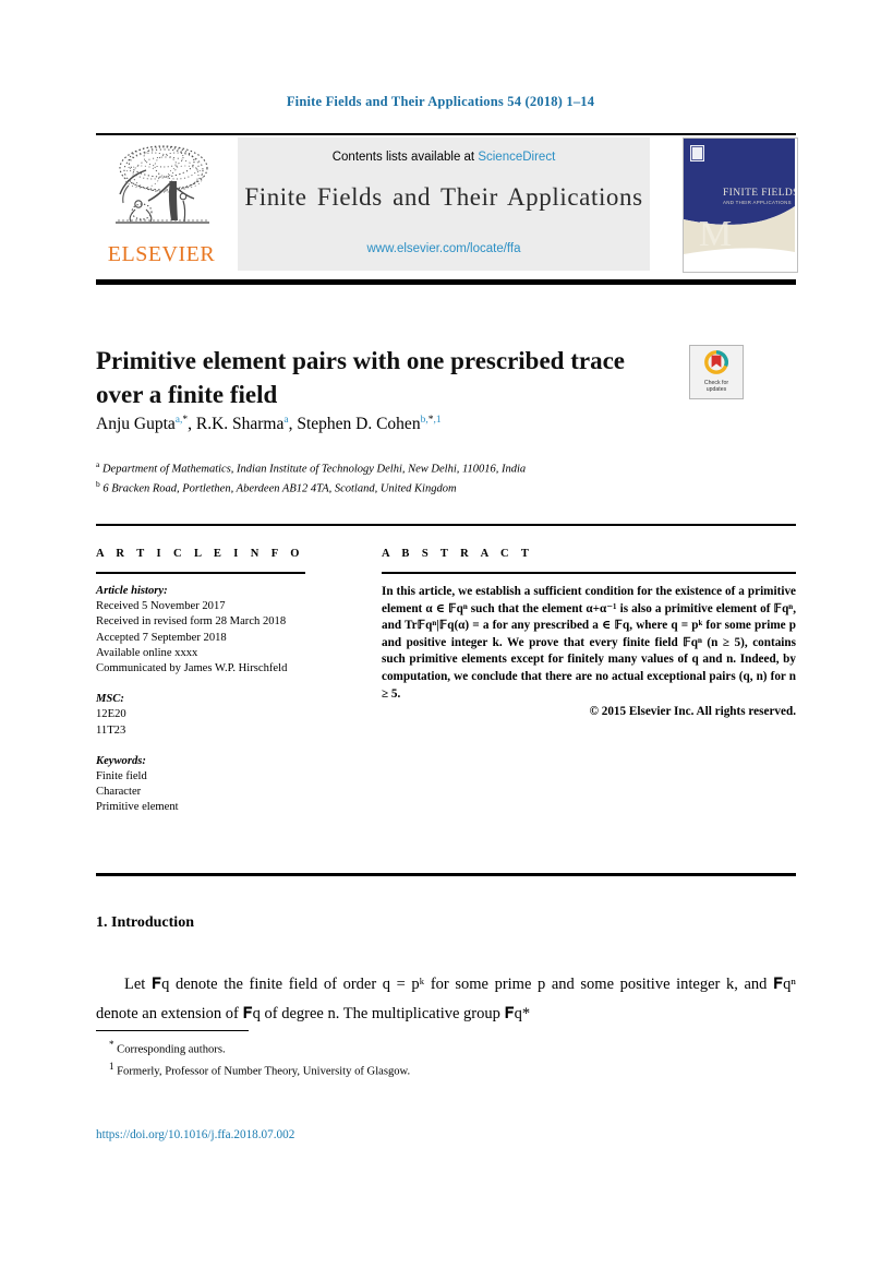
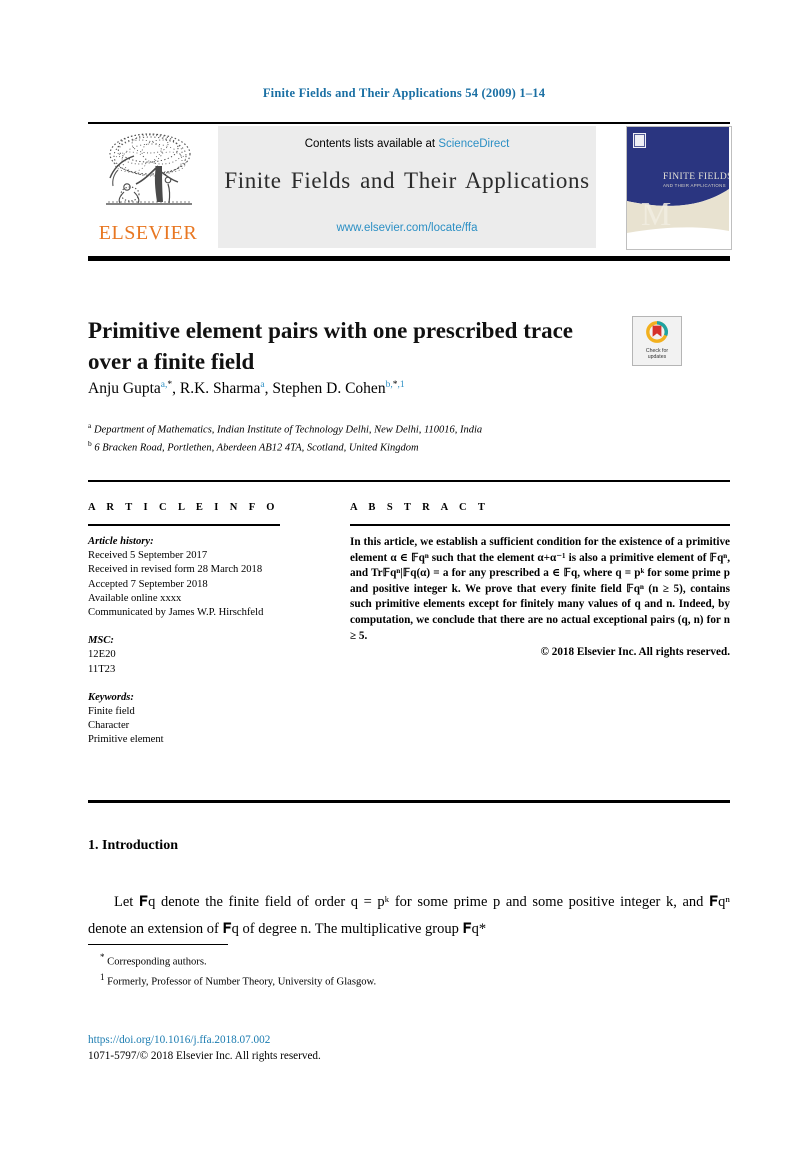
- Finite Fields and Their Applications 54 (2018) 1–14
+ Finite Fields and Their Applications 54 (2009) 1–14
  ELSEVIER
  Contents lists available at ScienceDirect
  Finite Fields and Their Applications
  www.elsevier.com/locate/ffa
  M
  FINITE FIELD
  Primitive element pairs with one prescribed trace over a finite field
  Anju Guptaa,*, R.K. Sharmaa, Stephen D. Cohenb,*,1
  a Department of Mathematics, Indian Institute of Technology Delhi, New Delhi, 110016, India
  b 6 Bracken Road, Portlethen, Aberdeen AB12 4TA, Scotland, United Kingdom
  A R T I C L E I N F O
  A B S T R A C T
  Article history:
- Received 5 November 2017
+ Received 5 September 2017
  Received in revised form 28 March 2018
  Accepted 7 September 2018
  Available online xxxx
  Communicated by James W.P. Hirschfeld
  MSC:
  12E20
  11T23
  Keywords:
  Finite field
  Character
  Primitive element
  In this article, we establish a sufficient condition for the existence of a primitive element α ∈ 𝔽qⁿ such that the element α+α⁻¹ is also a primitive element of 𝔽qⁿ, and Tr𝔽qⁿ|𝔽q(α) = a for any prescribed a ∈ 𝔽q, where q = pᵏ for some prime p and positive integer k. We prove that every finite field 𝔽qⁿ (n ≥ 5), contains such primitive elements except for finitely many values of q and n. Indeed, by computation, we conclude that there are no actual exceptional pairs (q, n) for n ≥ 5.
- © 2015 Elsevier Inc. All rights reserved.
+ © 2018 Elsevier Inc. All rights reserved.
  1. Introduction
  Let 𝐅q denote the finite field of order q = pᵏ for some prime p and some positive integer k, and 𝐅qⁿ denote an extension of 𝐅q of degree n. The multiplicative group 𝐅q*
  * Corresponding authors.
  1 Formerly, Professor of Number Theory, University of Glasgow.
  https://doi.org/10.1016/j.ffa.2018.07.002
+ 1071-5797/© 2018 Elsevier Inc. All rights reserved.
